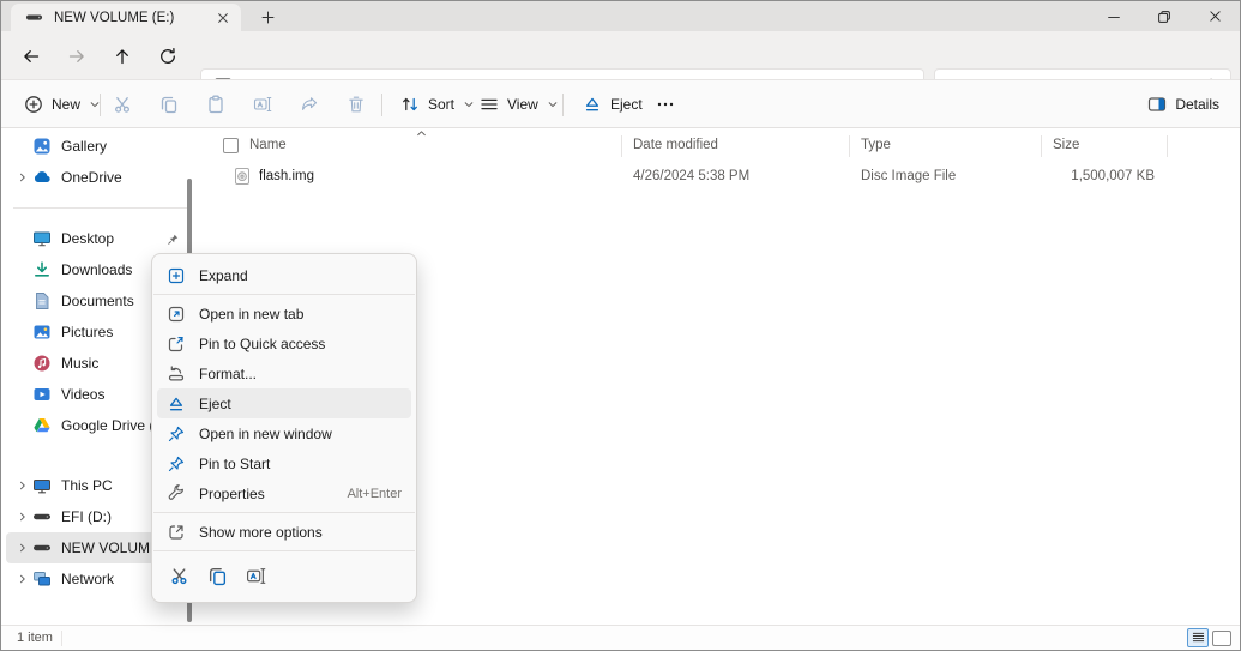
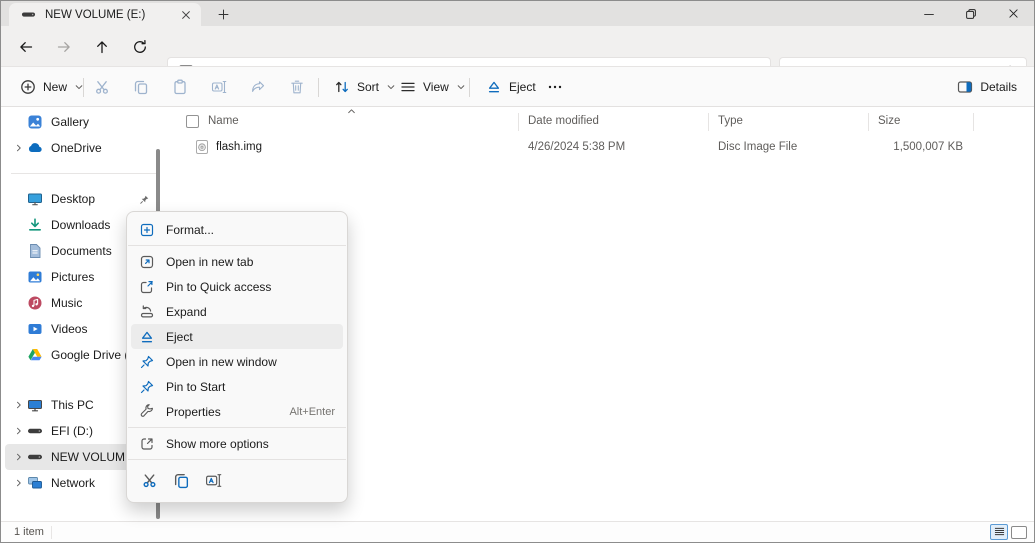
  NEW VOLUME (E:)
  New
  Sort
  View
  Eject
  Details
  Gallery
  OneDrive
  Desktop
  Downloads
  Documents
  Pictures
  Music
  Videos
  Google Drive
  This PC
  EFI (D:)
  Network
  Name
  Date modified
  Type
  Size
  flash.img
  4/26/2024 5:38 PM
  Disc Image File
  1,500,007 KB
- Expand
+ Format...
  Open in new tab
  Pin to Quick access
- Format...
+ Expand
  Eject
  Open in new window
  Pin to Start
  Properties
  Alt+Enter
  Show more options
  1 item
